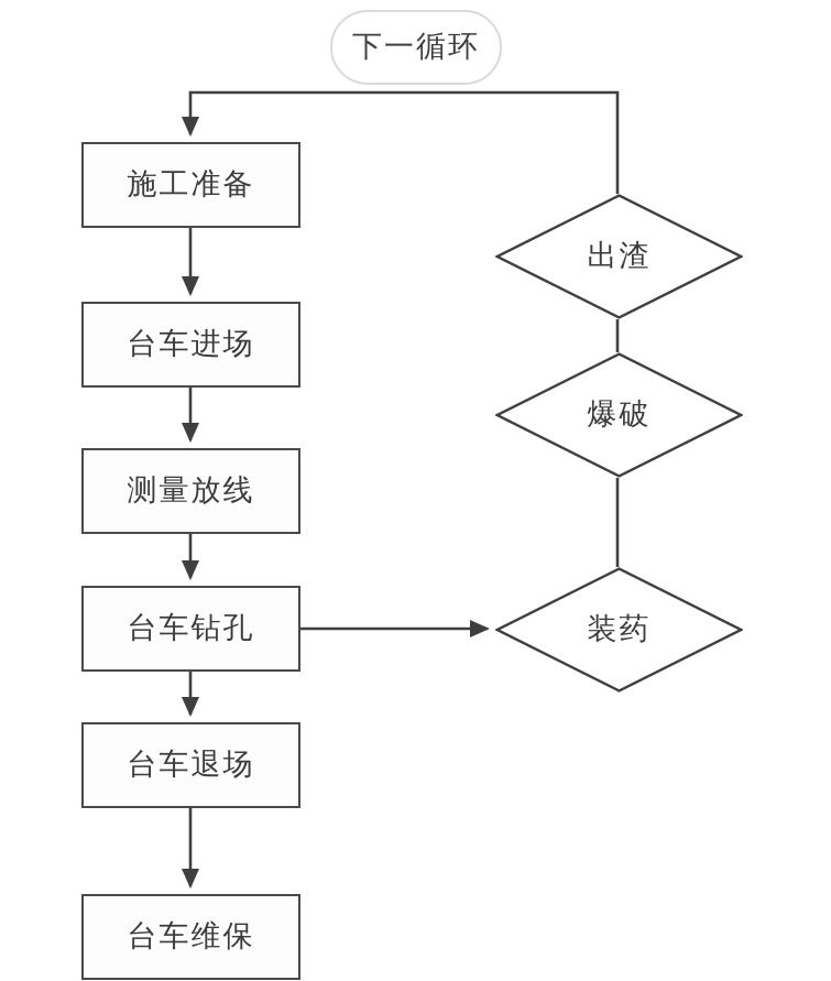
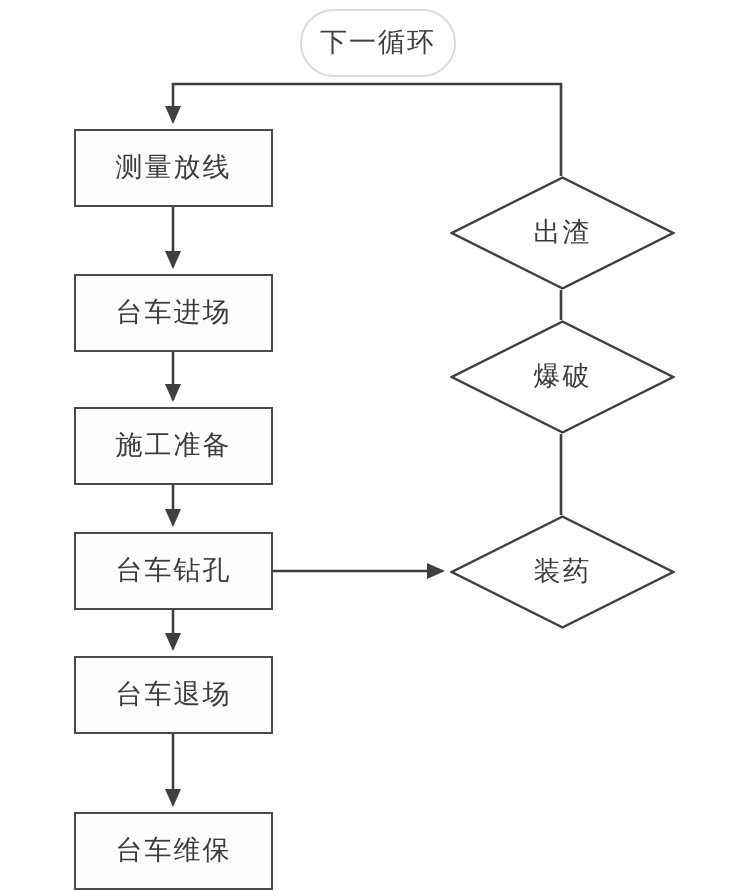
  下一循环
- 施工准备
+ 测量放线
  台车进场
- 测量放线
+ 施工准备
  台车钻孔
  台车退场
  台车维保
  出渣
  爆破
  装药
